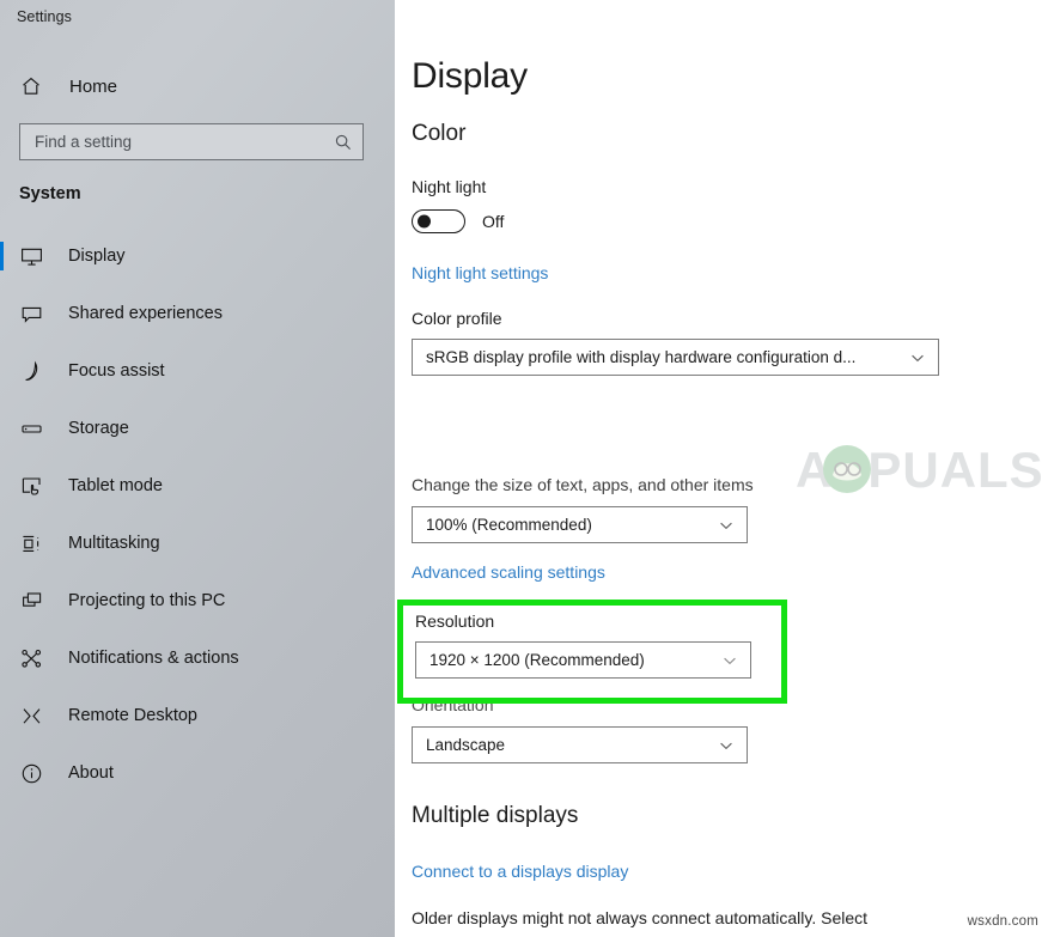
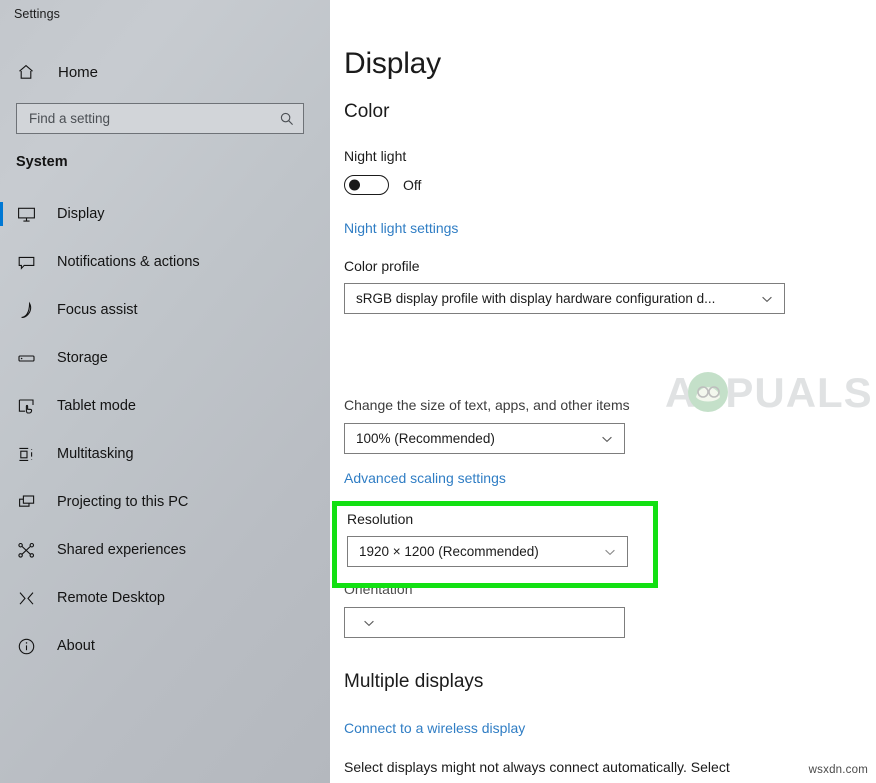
  Settings
  Home
  Find a setting
  System
  Display
- Shared experiences
+ Notifications & actions
  Focus assist
  Storage
  Tablet mode
  Multitasking
  Projecting to this PC
- Notifications & actions
+ Shared experiences
  Remote Desktop
  About
  Display
  Color
  Night light
  Off
  Night light settings
  Color profile
  sRGB display profile with display hardware configuration d...
  Change the size of text, apps, and other items
  100% (Recommended)
  Advanced scaling settings
  Resolution
  1920 × 1200 (Recommended)
  Orientation
- Landscape
  Multiple displays
- Connect to a displays display
+ Connect to a wireless display
- Older displays might not always connect automatically. Select
+ Select displays might not always connect automatically. Select
  APPUALS
  wsxdn.com
